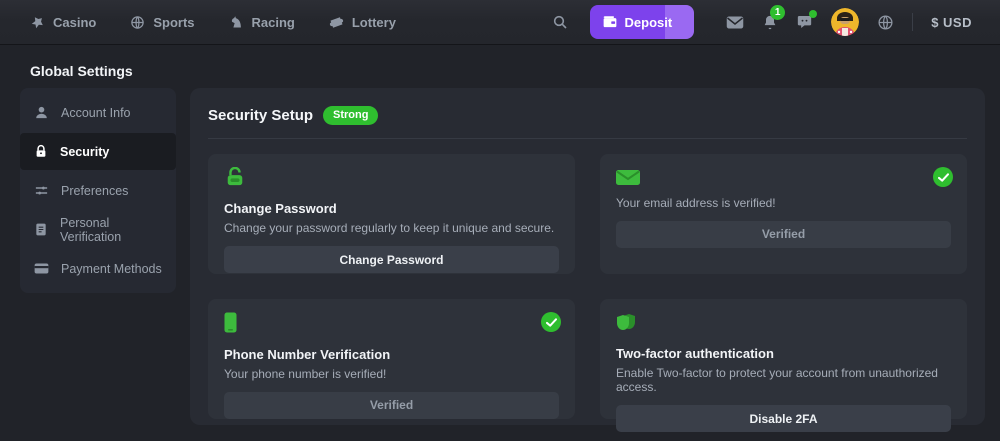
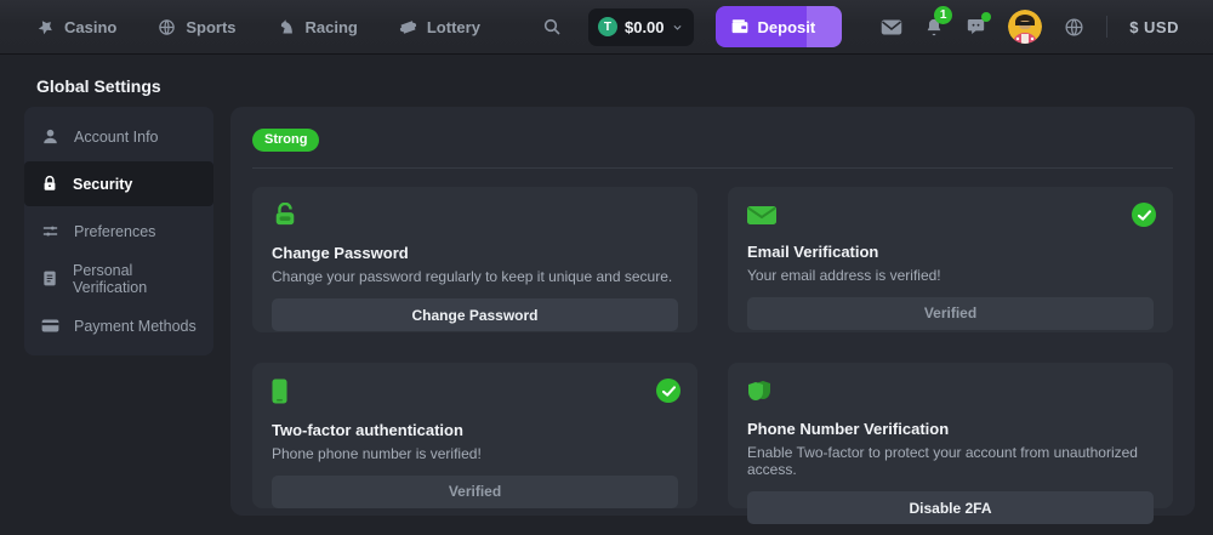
  Casino
  Sports
  Racing
  Lottery
+ T
+ $0.00
  Deposit
  1
  $ USD
  Global Settings
  Account Info
  Security
  Preferences
  Personal Verification
  Payment Methods
- Security Setup
  Strong
  Change Password
  Change your password regularly to keep it unique and secure.
  Change Password
+ Email Verification
  Your email address is verified!
  Verified
- Phone Number Verification
+ Two-factor authentication
- Your phone number is verified!
+ Phone phone number is verified!
  Verified
- Two-factor authentication
+ Phone Number Verification
  Enable Two-factor to protect your account from unauthorized access.
  Disable 2FA
